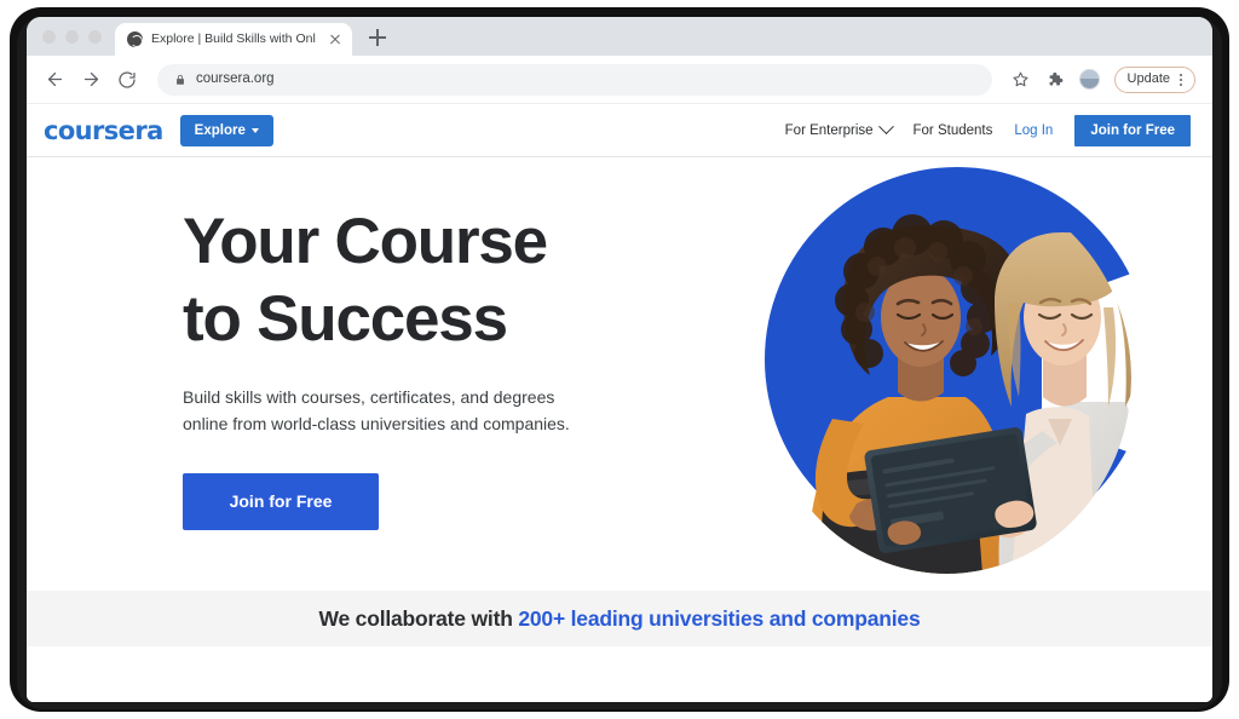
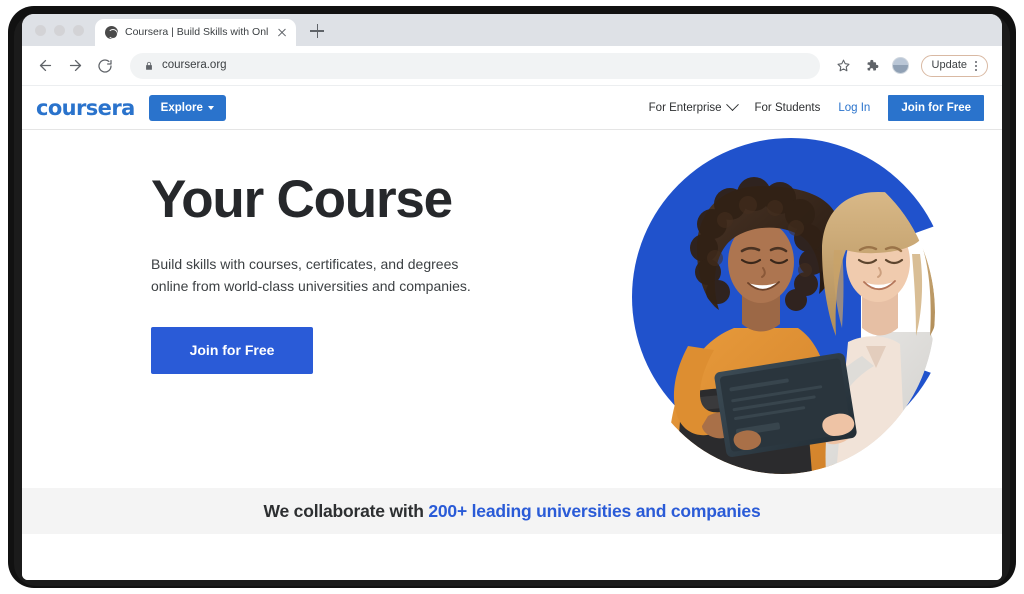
- Explore | Build Skills with Onl
+ Coursera | Build Skills with Onl
  coursera.org
  Update
  coursera
  Explore
  For Enterprise
  For Students
  Log In
  Join for Free
  Your Course
- to Success
  Build skills with courses, certificates, and degrees online from world-class universities and companies.
  Join for Free
  We collaborate with 200+ leading universities and companies
